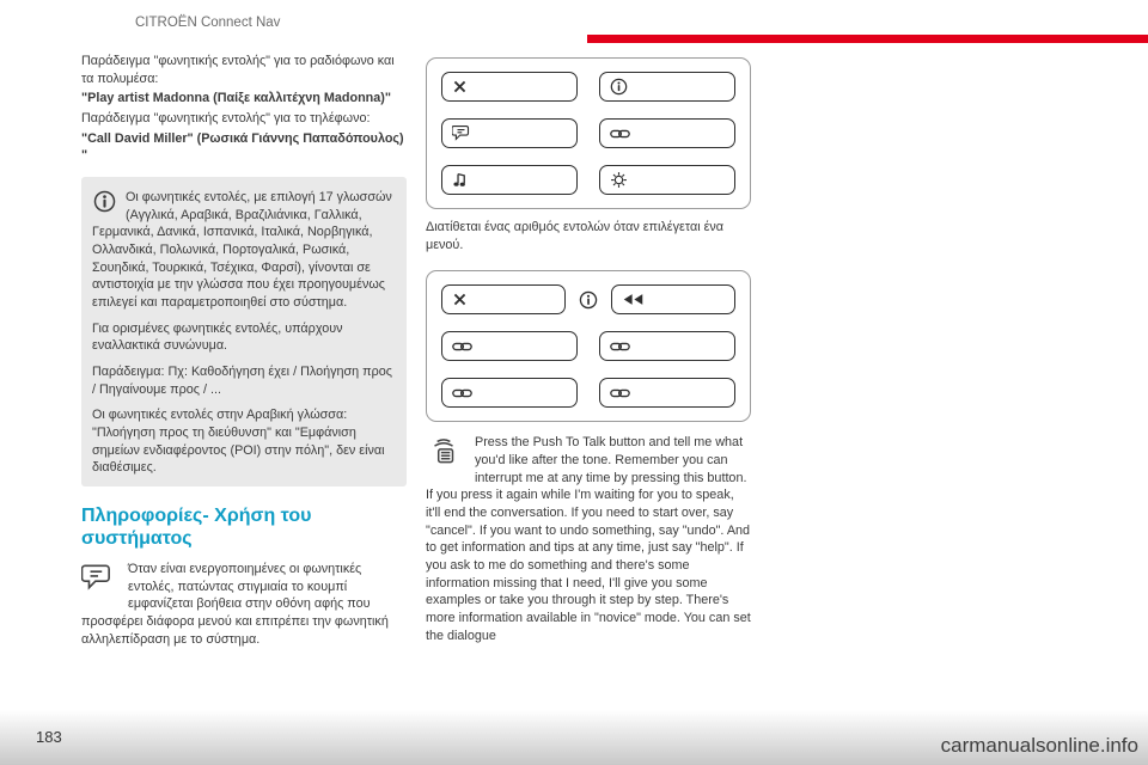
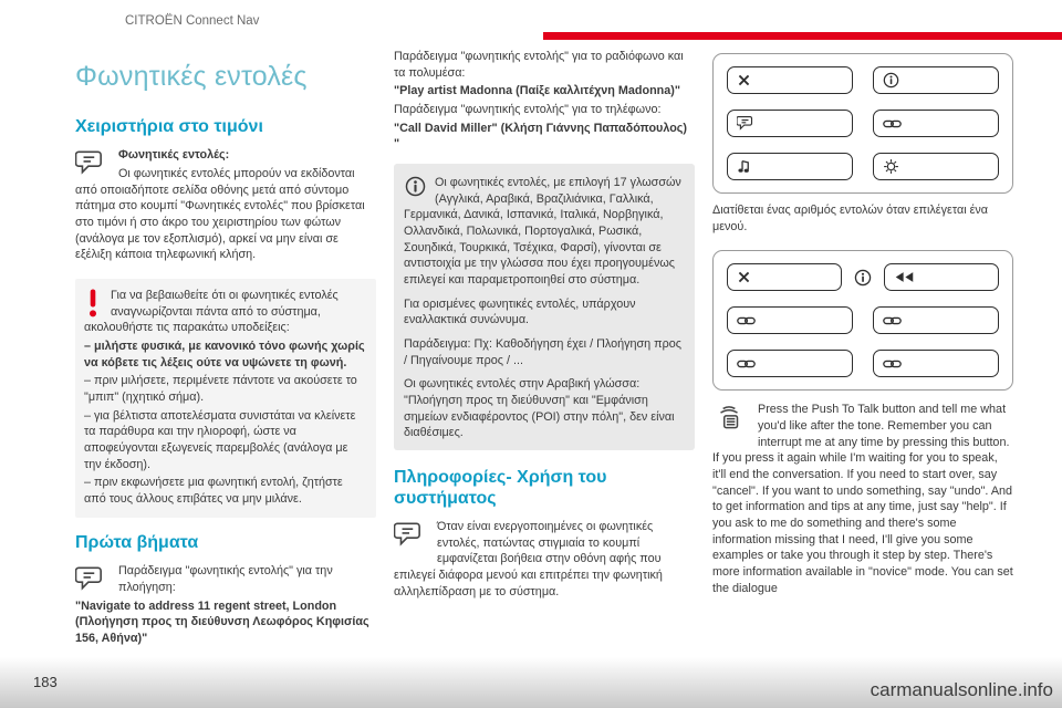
  CITROËN Connect Nav
+ Φωνητικές εντολές
+ Χειριστήρια στο τιμόνι
+ Φωνητικές εντολές:
+ Οι φωνητικές εντολές μπορούν να εκδίδονται από οποιαδήποτε σελίδα οθόνης μετά από σύντομο πάτημα στο κουμπί "Φωνητικές εντολές" που βρίσκεται στο τιμόνι ή στο άκρο του χειριστηρίου των φώτων (ανάλογα με τον εξοπλισμό), αρκεί να μην είναι σε εξέλιξη κάποια τηλεφωνική κλήση.
+ Για να βεβαιωθείτε ότι οι φωνητικές εντολές αναγνωρίζονται πάντα από το σύστημα, ακολουθήστε τις παρακάτω υποδείξεις:
+ – μιλήστε φυσικά, με κανονικό τόνο φωνής χωρίς να κόβετε τις λέξεις ούτε να υψώνετε τη φωνή.
+ – πριν μιλήσετε, περιμένετε πάντοτε να ακούσετε το "μπιπ" (ηχητικό σήμα).
+ – για βέλτιστα αποτελέσματα συνιστάται να κλείνετε τα παράθυρα και την ηλιοροφή, ώστε να αποφεύγονται εξωγενείς παρεμβολές (ανάλογα με την έκδοση).
+ – πριν εκφωνήσετε μια φωνητική εντολή, ζητήστε από τους άλλους επιβάτες να μην μιλάνε.
+ Πρώτα βήματα
+ Παράδειγμα "φωνητικής εντολής" για την πλοήγηση:
+ "Navigate to address 11 regent street, London (Πλοήγηση προς τη διεύθυνση Λεωφόρος Κηφισίας 156, Αθήνα)"
  Παράδειγμα "φωνητικής εντολής" για το ραδιόφωνο και τα πολυμέσα:
  "Play artist Madonna (Παίξε καλλιτέχνη Madonna)"
  Παράδειγμα "φωνητικής εντολής" για το τηλέφωνο:
- "Call David Miller" (Ρωσικά Γιάννης Παπαδόπουλος) "
+ "Call David Miller" (Κλήση Γιάννης Παπαδόπουλος) "
  Οι φωνητικές εντολές, με επιλογή 17 γλωσσών (Αγγλικά, Αραβικά, Βραζιλιάνικα, Γαλλικά, Γερμανικά, Δανικά, Ισπανικά, Ιταλικά, Νορβηγικά, Ολλανδικά, Πολωνικά, Πορτογαλικά, Ρωσικά, Σουηδικά, Τουρκικά, Τσέχικα, Φαρσί), γίνονται σε αντιστοιχία με την γλώσσα που έχει προηγουμένως επιλεγεί και παραμετροποιηθεί στο σύστημα.
  Για ορισμένες φωνητικές εντολές, υπάρχουν εναλλακτικά συνώνυμα.
  Παράδειγμα: Πχ: Καθοδήγηση έχει / Πλοήγηση προς / Πηγαίνουμε προς / ...
  Οι φωνητικές εντολές στην Αραβική γλώσσα: "Πλοήγηση προς τη διεύθυνση" και "Εμφάνιση σημείων ενδιαφέροντος (POI) στην πόλη", δεν είναι διαθέσιμες.
  Πληροφορίες- Χρήση του συστήματος
- Όταν είναι ενεργοποιημένες οι φωνητικές εντολές, πατώντας στιγμιαία το κουμπί εμφανίζεται βοήθεια στην οθόνη αφής που προσφέρει διάφορα μενού και επιτρέπει την φωνητική αλληλεπίδραση με το σύστημα.
+ Όταν είναι ενεργοποιημένες οι φωνητικές εντολές, πατώντας στιγμιαία το κουμπί εμφανίζεται βοήθεια στην οθόνη αφής που επιλεγεί διάφορα μενού και επιτρέπει την φωνητική αλληλεπίδραση με το σύστημα.
  Διατίθεται ένας αριθμός εντολών όταν επιλέγεται ένα μενού.
  Press the Push To Talk button and tell me what you'd like after the tone. Remember you can interrupt me at any time by pressing this button. If you press it again while I'm waiting for you to speak, it'll end the conversation. If you need to start over, say "cancel". If you want to undo something, say "undo". And to get information and tips at any time, just say "help". If you ask to me do something and there's some information missing that I need, I'll give you some examples or take you through it step by step. There's more information available in "novice" mode. You can set the dialogue
  183
  carmanualsonline.info
